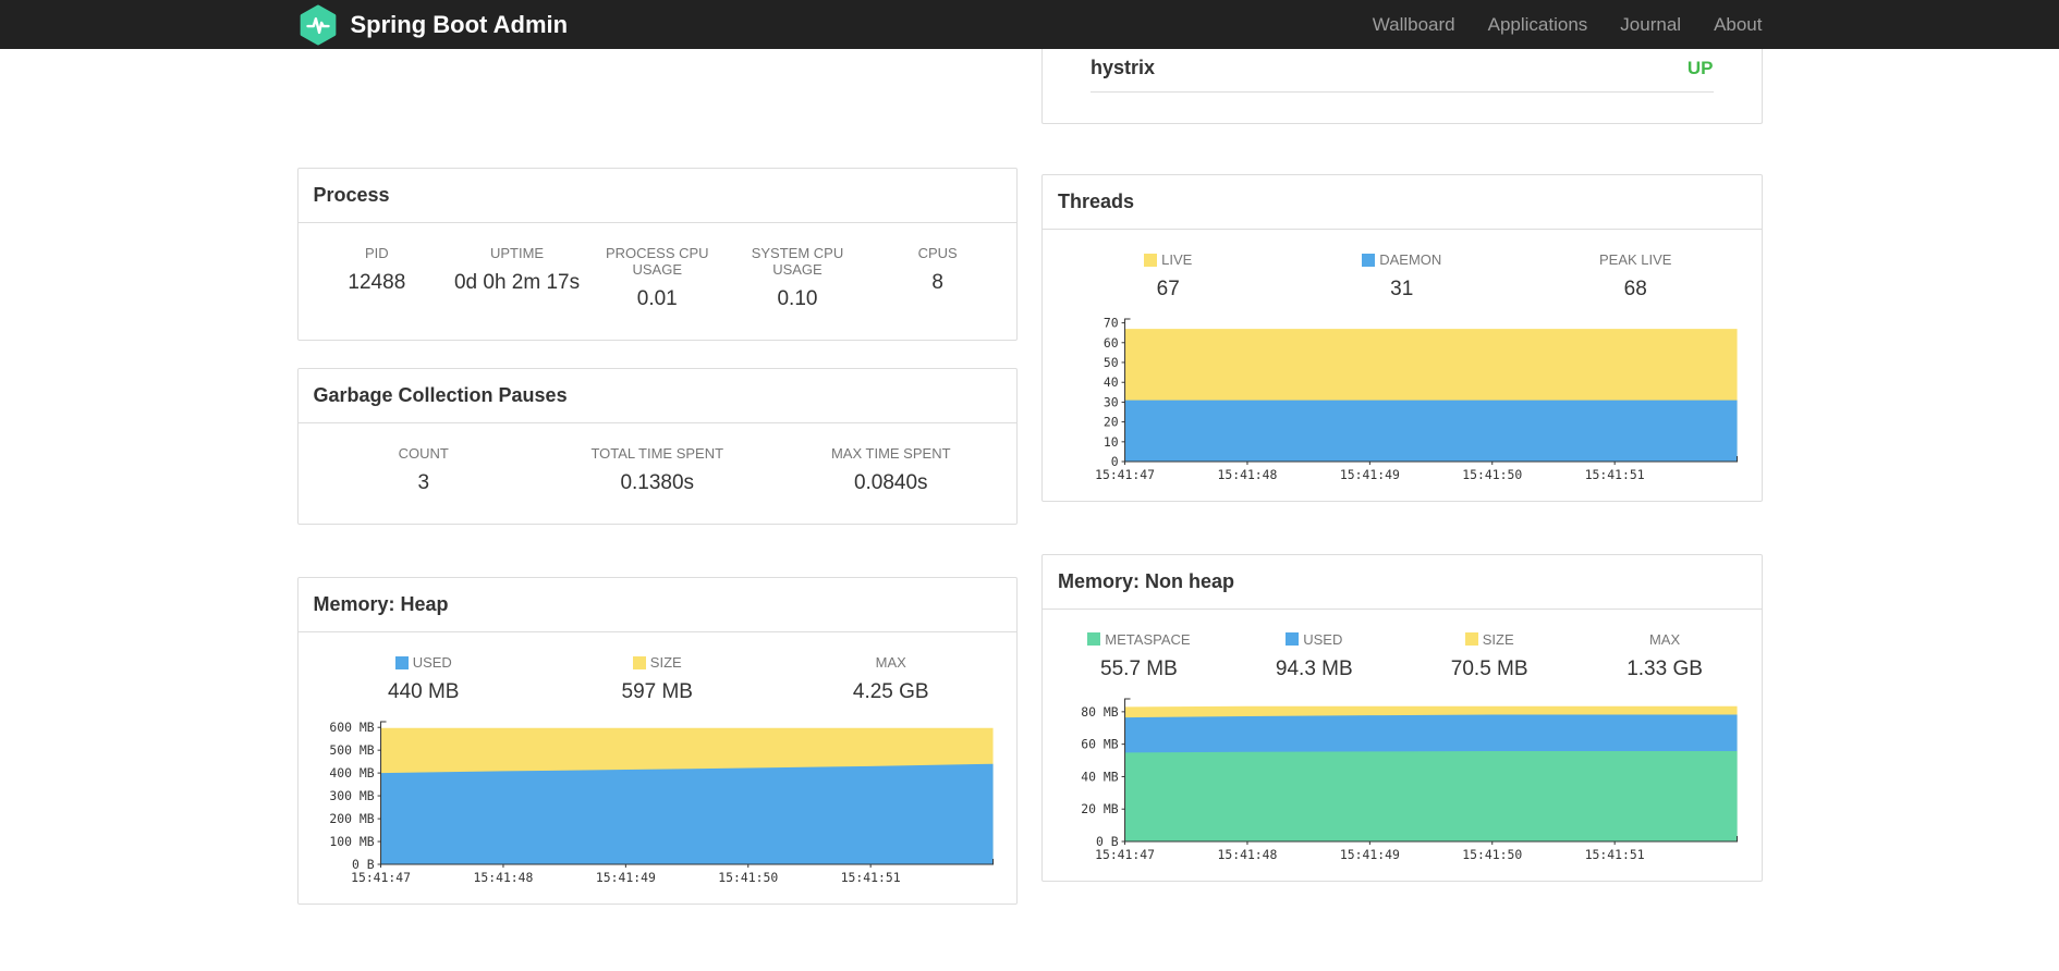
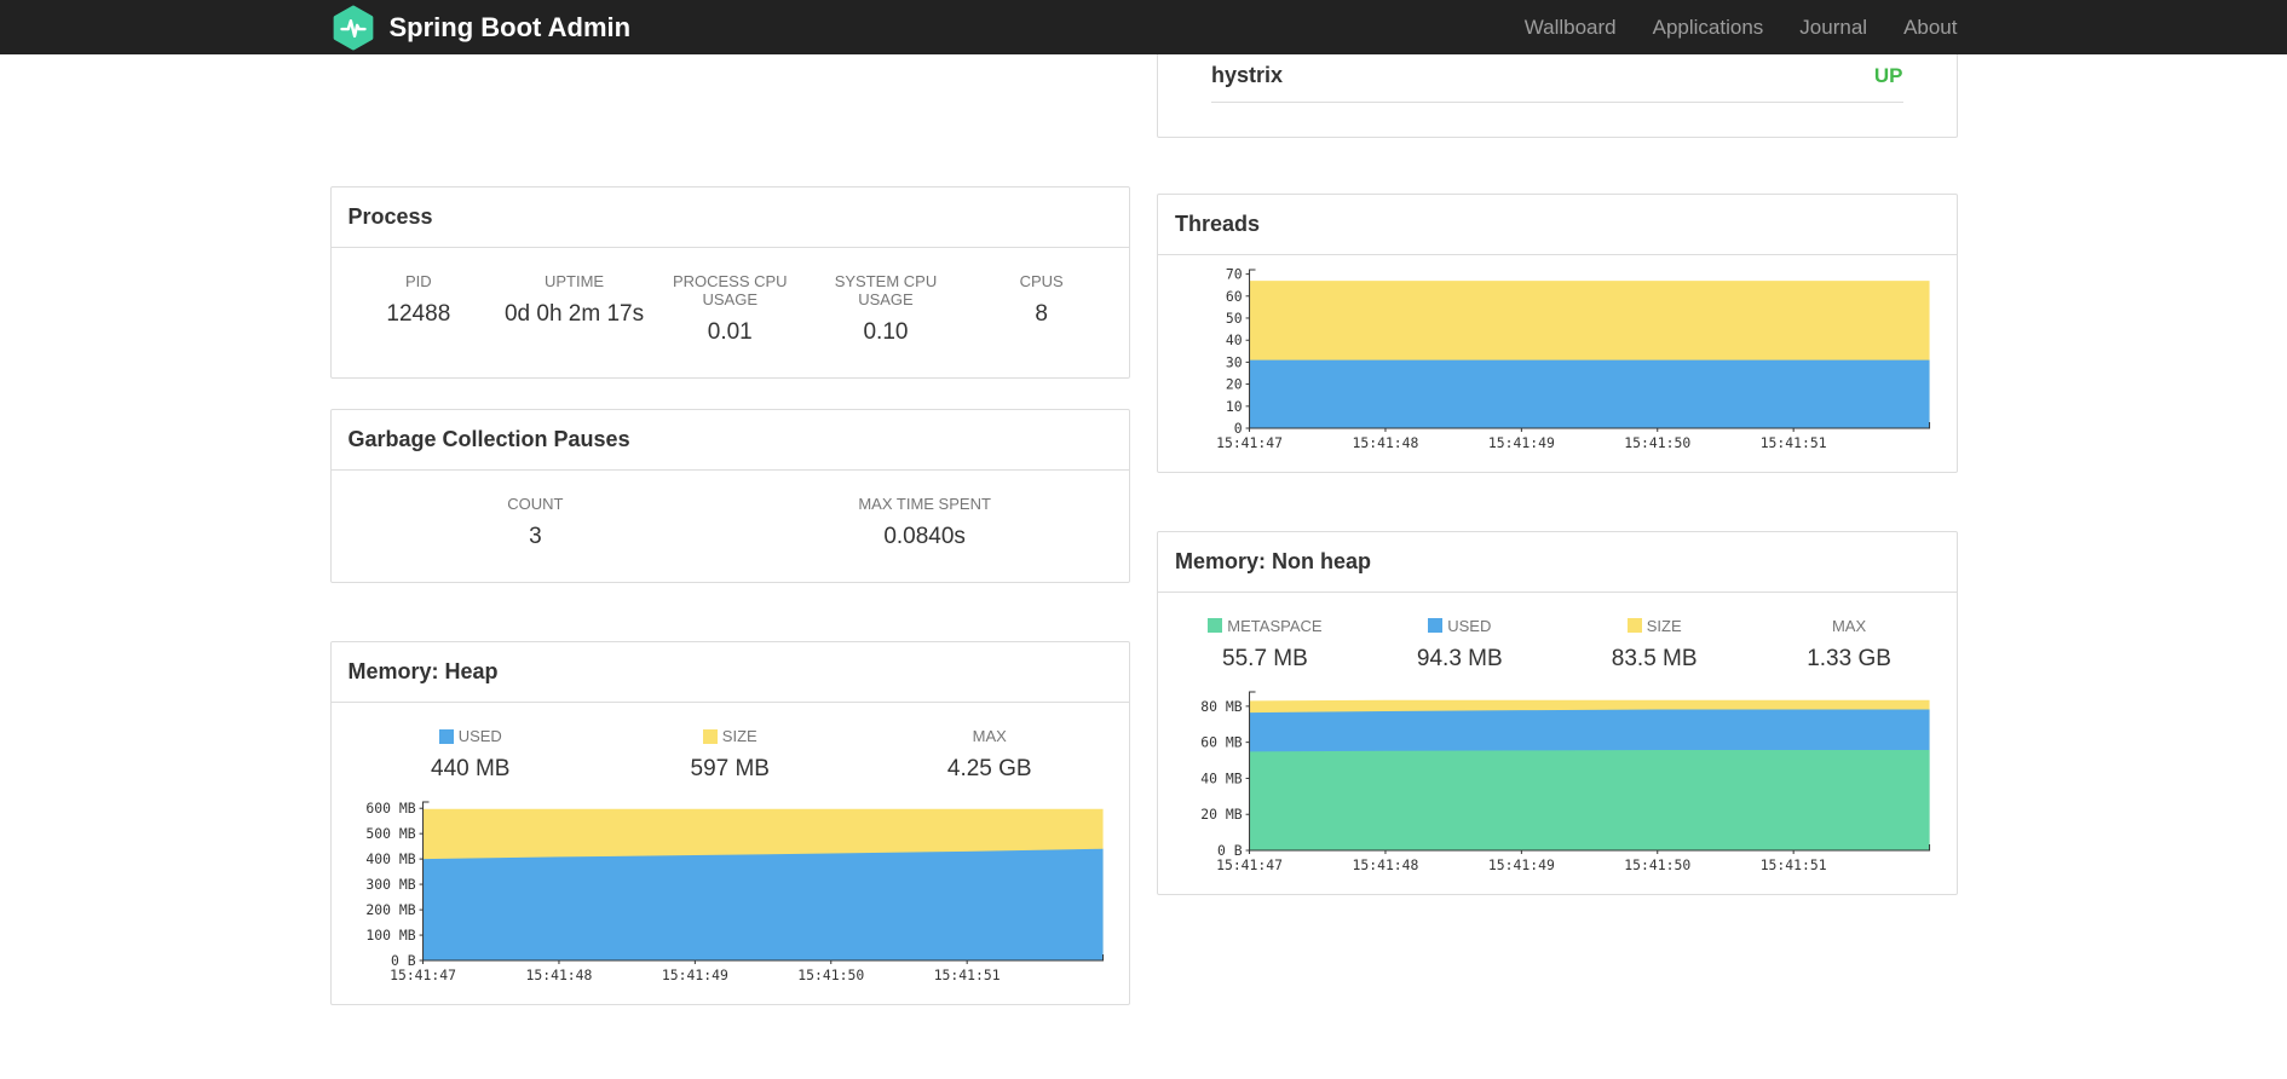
  Spring Boot Admin
  Wallboard
  Applications
  Journal
  About
  Process
  PID
  12488
  UPTIME
  0d 0h 2m 17s
  PROCESS CPU USAGE
  0.01
  SYSTEM CPU USAGE
  0.10
  CPUS
  8
  Garbage Collection Pauses
  COUNT
  3
- TOTAL TIME SPENT
- 0.1380s
  MAX TIME SPENT
  0.0840s
  Memory: Heap
  USED
  440 MB
  SIZE
  597 MB
  MAX
  4.25 GB
  0 B
  100 MB
  200 MB
  300 MB
  400 MB
  500 MB
  600 MB
  15:41:47
  15:41:48
  15:41:49
  15:41:50
  15:41:51
  hystrix
  UP
  Threads
- LIVE
- 67
- DAEMON
- 31
- PEAK LIVE
- 68
  0
  10
  20
  30
  40
  50
  60
  70
  15:41:47
  15:41:48
  15:41:49
  15:41:50
  15:41:51
  Memory: Non heap
  METASPACE
  55.7 MB
  USED
  94.3 MB
  SIZE
- 70.5 MB
+ 83.5 MB
  MAX
  1.33 GB
  0 B
  20 MB
  40 MB
  60 MB
  80 MB
  15:41:47
  15:41:48
  15:41:49
  15:41:50
  15:41:51
